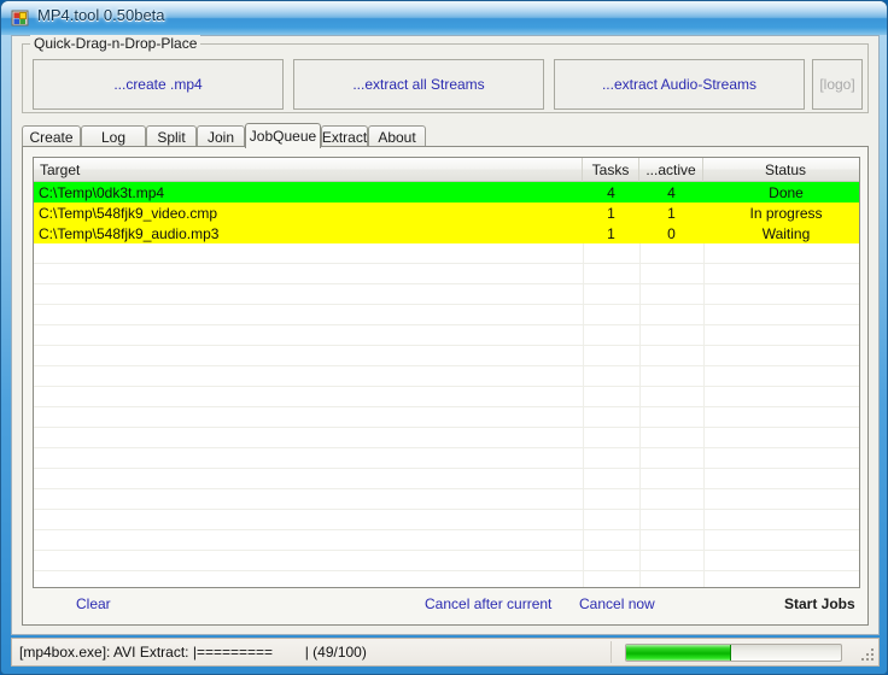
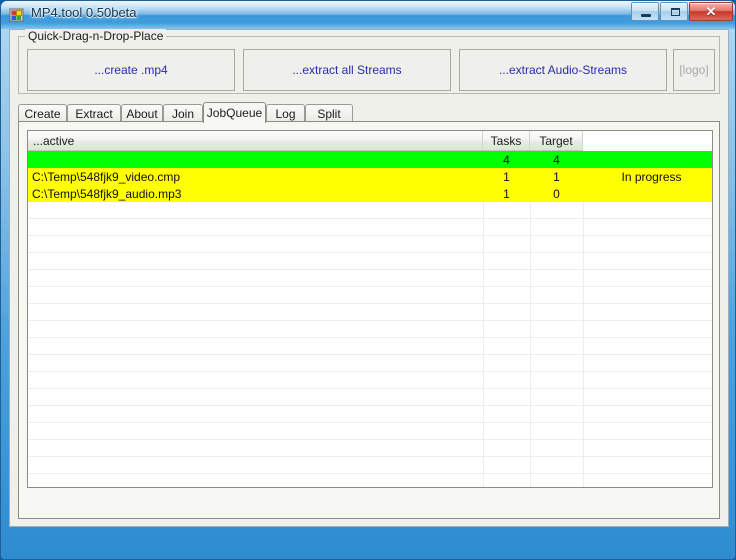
  MP4.tool 0.50beta
+ ✕
  Quick-Drag-n-Drop-Place
  ...create .mp4
  ...extract all Streams
  ...extract Audio-Streams
  [logo]
  Create
- Log
+ Extract
- Split
+ About
  Join
  JobQueue
- Extract
+ Log
- About
+ Split
- Target
+ ...active
  Tasks
- ...active
+ Target
- Status
- C:\Temp\0dk3t.mp4
  4
  4
- Done
  C:\Temp\548fjk9_video.cmp
  1
  1
  In progress
  C:\Temp\548fjk9_audio.mp3
  1
  0
- Waiting
- Clear
- Cancel after current
- Cancel now
- Start Jobs
- [mp4box.exe]: AVI Extract: |========= | (49/100)
